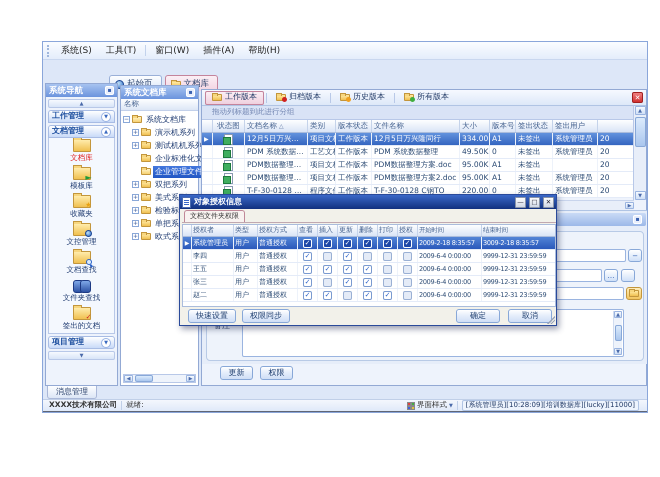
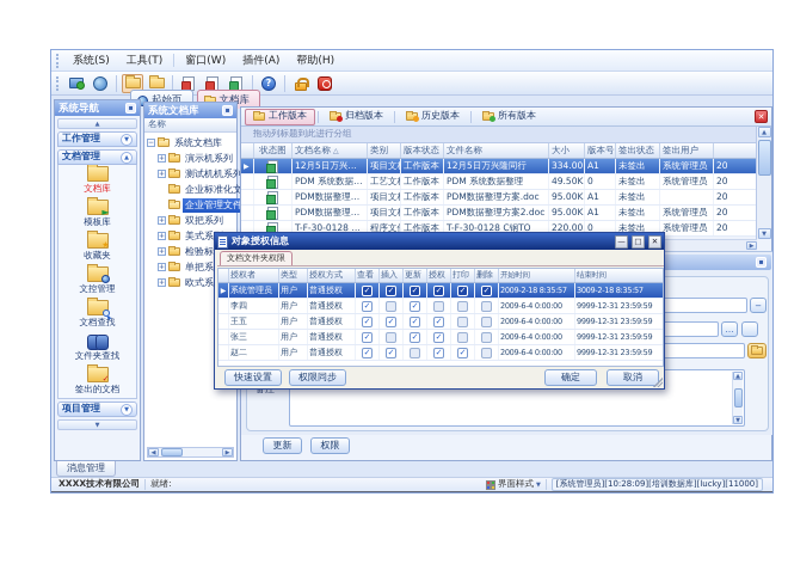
  系统(S)
  工具(T)
  窗口(W)
  插件(A)
  帮助(H)
+ ?
  起始页
  文档库
  系统导航
  工作管理
  文档管理
  文档库
  ►
  模板库
  ★
  收藏夹
  文控管理
  文档查找
  文件夹查找
  ✓
  签出的文档
  项目管理
  系统文档库
  名称
  系统文档库
  演示机系列
  测试机机系列
  企业标准化文
  企业管理文件
  双把系列
  美式系
  检验标
  单把系
  欧式系
  工作版本
  归档版本
  历史版本
  所有版本
  ✕
  拖动列标题到此进行分组
  状态图
  文档名称
  类别
  版本状态
  文件名称
  大小
  版本号
  签出状态
  签出用户
  12月5日万兴隆同
  项目文
  工作版本
  12月5日万兴隆同行
  334.00
  A1
  未签出
  系统管理员
  20
  PDM 系统数据整理
  工艺文
  工作版本
  PDM 系统数据整理
  49.50K
  0
  未签出
  系统管理员
  20
  项目文
  工作版本
  PDM数据整理方案.doc
  95.00K
  A1
  未签出
  20
  项目文
  工作版本
  PDM数据整理方案2.doc
  95.00K
  A1
  未签出
  系统管理员
  20
  T-F-30-0128 C钢
  程序文
  工作版本
  T-F-30-0128 C钢TO
  220.00
  0
  未签出
  系统管理员
  20
  −
  …
  更新
  权限
  对象授权信息
  —
  □
  ✕
  文档文件夹权限
  授权者
  类型
  授权方式
  查看
  插入
  更新
- 删除
+ 授权
  打印
- 授权
+ 删除
  开始时间
  结束时间
  系统管理员
  用户
  普通授权
  2009-2-18 8:35:57
  3009-2-18 8:35:57
  李四
  用户
  普通授权
  2009-6-4 0:00:00
  9999-12-31 23:59:59
  王五
  用户
  普通授权
  2009-6-4 0:00:00
  9999-12-31 23:59:59
  张三
  用户
  普通授权
  2009-6-4 0:00:00
  9999-12-31 23:59:59
  赵二
  用户
  普通授权
  2009-6-4 0:00:00
  9999-12-31 23:59:59
  快速设置
  权限同步
  确定
  取消
  消息管理
  XXXX技术有限公司
  就绪:
  界面样式
  [系统管理员][10:28:09][培训数据库][lucky][11000]
